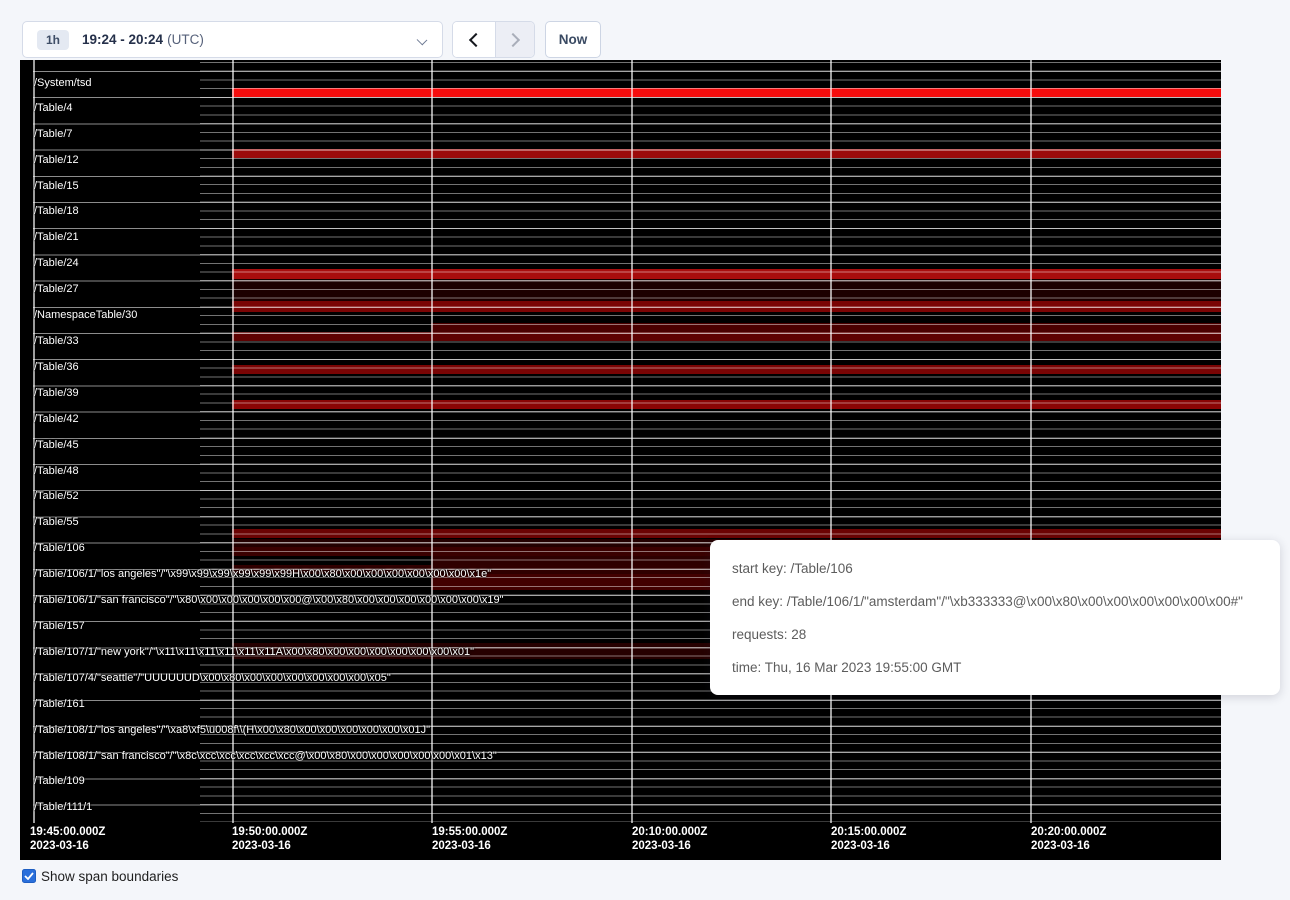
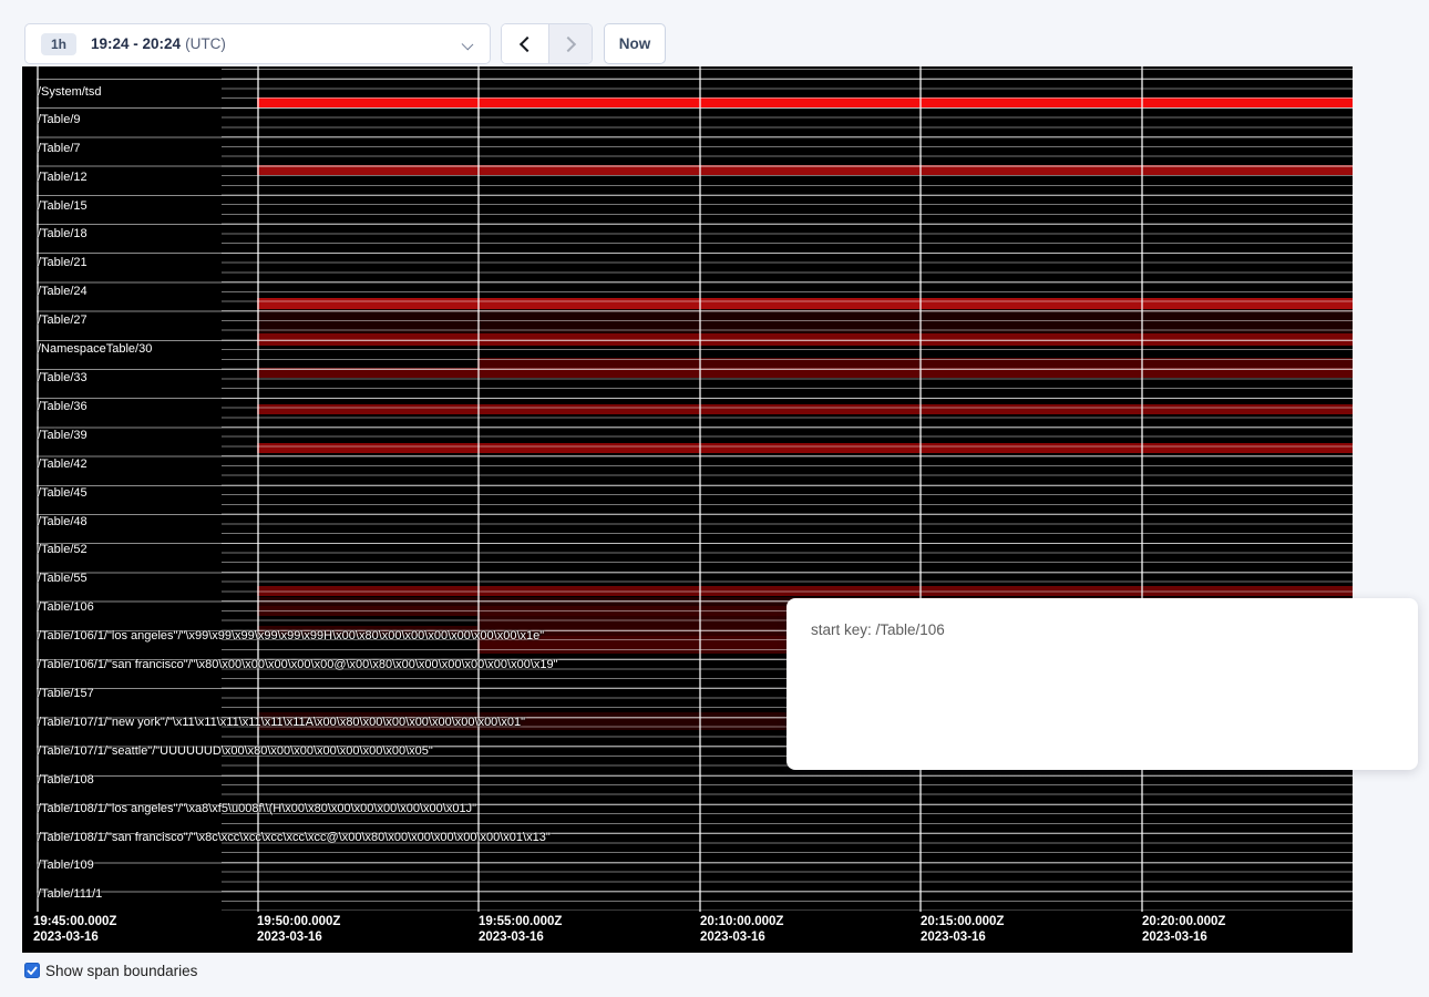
  1h
  19:24 - 20:24
  (UTC)
  Now
  /System/tsd
- /Table/4
+ /Table/9
  /Table/7
  /Table/12
  /Table/15
  /Table/18
  /Table/21
  /Table/24
  /Table/27
  /NamespaceTable/30
  /Table/33
  /Table/36
  /Table/39
  /Table/42
  /Table/45
  /Table/48
  /Table/52
  /Table/55
  /Table/106
  /Table/106/1/"los angeles"/"\x99\x99\x99\x99\x99\x99H\x00\x80\x00\x00\x00\x00\x00\x00\x1e"
  /Table/106/1/"san francisco"/"\x80\x00\x00\x00\x00\x00@\x00\x80\x00\x00\x00\x00\x00\x00\x19"
  /Table/157
  /Table/107/1/"new york"/"\x11\x11\x11\x11\x11\x11A\x00\x80\x00\x00\x00\x00\x00\x00\x01"
- /Table/107/4/"seattle"/"UUUUUUD\x00\x80\x00\x00\x00\x00\x00\x00\x05"
+ /Table/107/1/"seattle"/"UUUUUUD\x00\x80\x00\x00\x00\x00\x00\x00\x05"
- /Table/161
+ /Table/108
  /Table/108/1/"los angeles"/"\xa8\xf5\u008f\\(H\x00\x80\x00\x00\x00\x00\x00\x01J"
  /Table/108/1/"san francisco"/"\x8c\xcc\xcc\xcc\xcc\xcc@\x00\x80\x00\x00\x00\x00\x00\x01\x13"
  /Table/109
  /Table/111/1
  19:45:00.000Z
  2023-03-16
  19:50:00.000Z
  2023-03-16
  19:55:00.000Z
  2023-03-16
  20:10:00.000Z
  2023-03-16
  20:15:00.000Z
  2023-03-16
  20:20:00.000Z
  2023-03-16
  start key: /Table/106
- end key: /Table/106/1/"amsterdam"/"\xb333333@\x00\x80\x00\x00\x00\x00\x00\x00#"
- requests: 28
- time: Thu, 16 Mar 2023 19:55:00 GMT
  Show span boundaries
